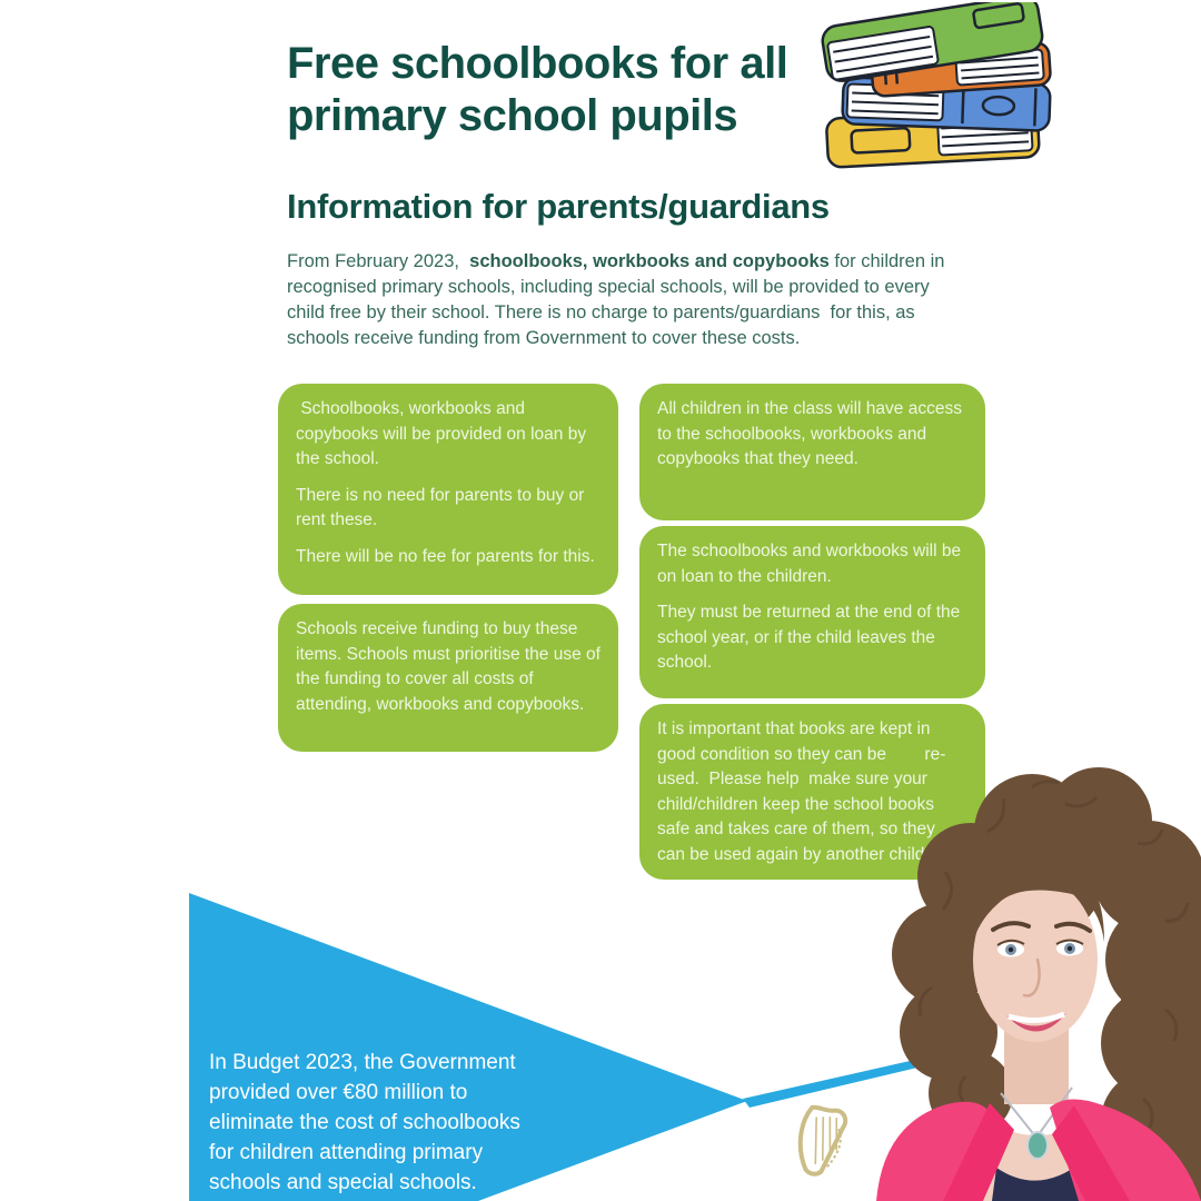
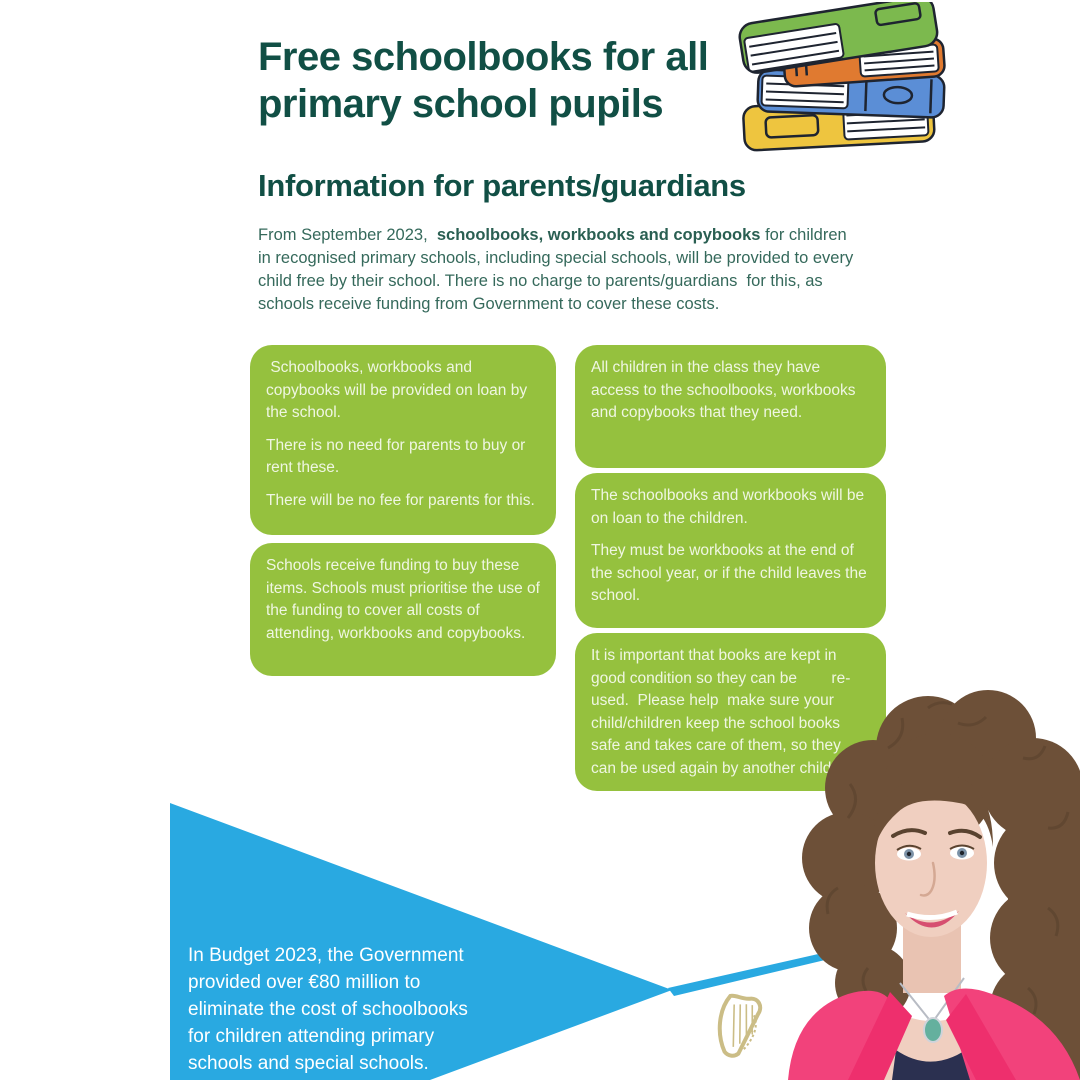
  Free schoolbooks for all
  primary school pupils
  Information for parents/guardians
- From February 2023, schoolbooks, workbooks and copybooks for children in recognised primary schools, including special schools, will be provided to every child free by their school. There is no charge to parents/guardians for this, as schools receive funding from Government to cover these costs.
+ From September 2023, schoolbooks, workbooks and copybooks for children in recognised primary schools, including special schools, will be provided to every child free by their school. There is no charge to parents/guardians for this, as schools receive funding from Government to cover these costs.
  Schoolbooks, workbooks and copybooks will be provided on loan by the school.
  There is no need for parents to buy or rent these.
  There will be no fee for parents for this.
  Schools receive funding to buy these items. Schools must prioritise the use of the funding to cover all costs of attending, workbooks and copybooks.
- All children in the class will have access to the schoolbooks, workbooks and copybooks that they need.
+ All children in the class they have access to the schoolbooks, workbooks and copybooks that they need.
  The schoolbooks and workbooks will be on loan to the children.
- They must be returned at the end of the school year, or if the child leaves the school.
+ They must be workbooks at the end of the school year, or if the child leaves the school.
  It is important that books are kept in good condition so they can be re-used. Please help make sure your child/children keep the school books safe and takes care of them, so they can be used again by another child
  In Budget 2023, the Government provided over €80 million to eliminate the cost of schoolbooks for children attending primary schools and special schools.
